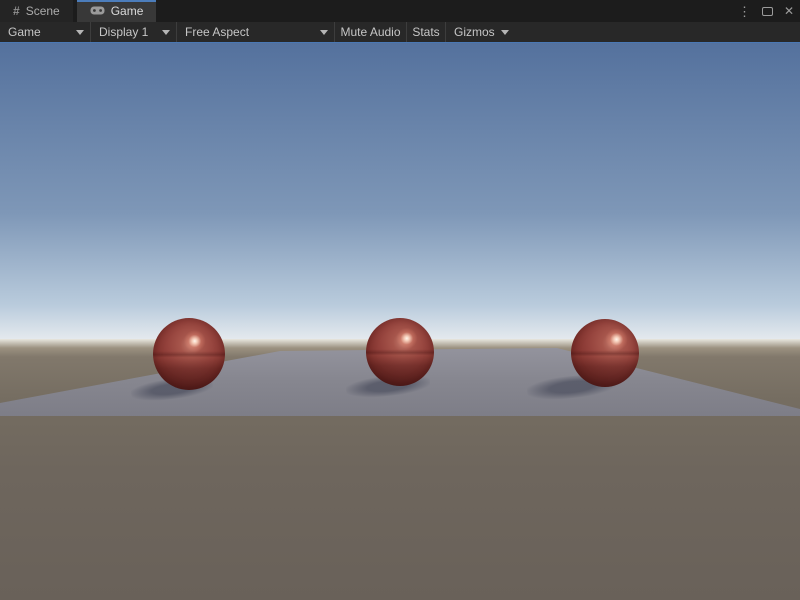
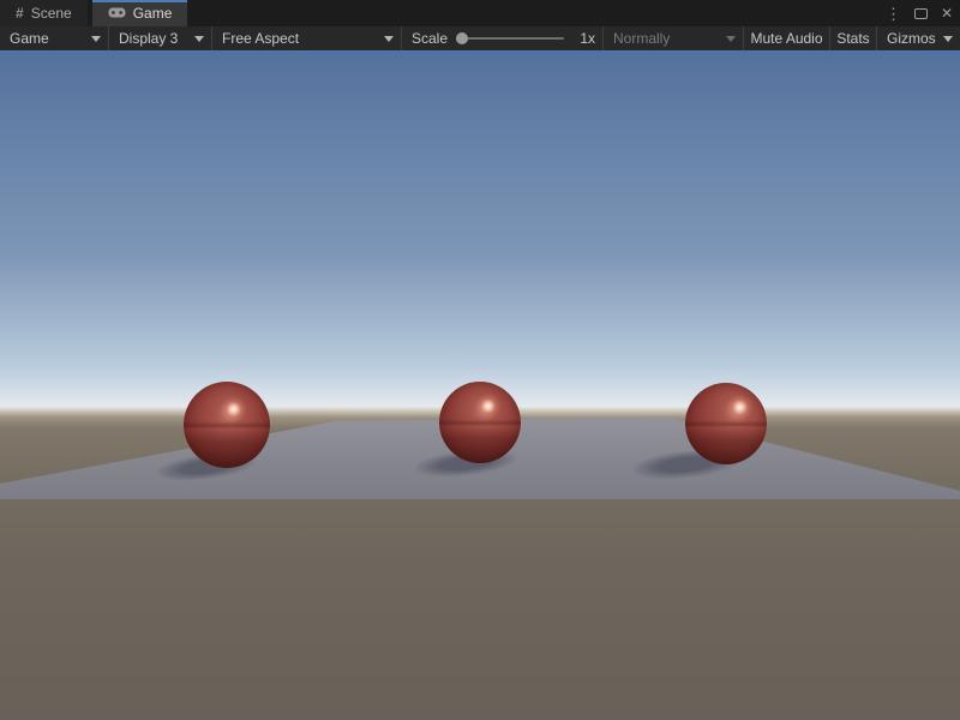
  #
  Scene
  Game
  ⋮
  ✕
  Game
- Display 1
+ Display 3
  Free Aspect
+ Scale
+ 1x
+ Normally
  Mute Audio
  Stats
  Gizmos
